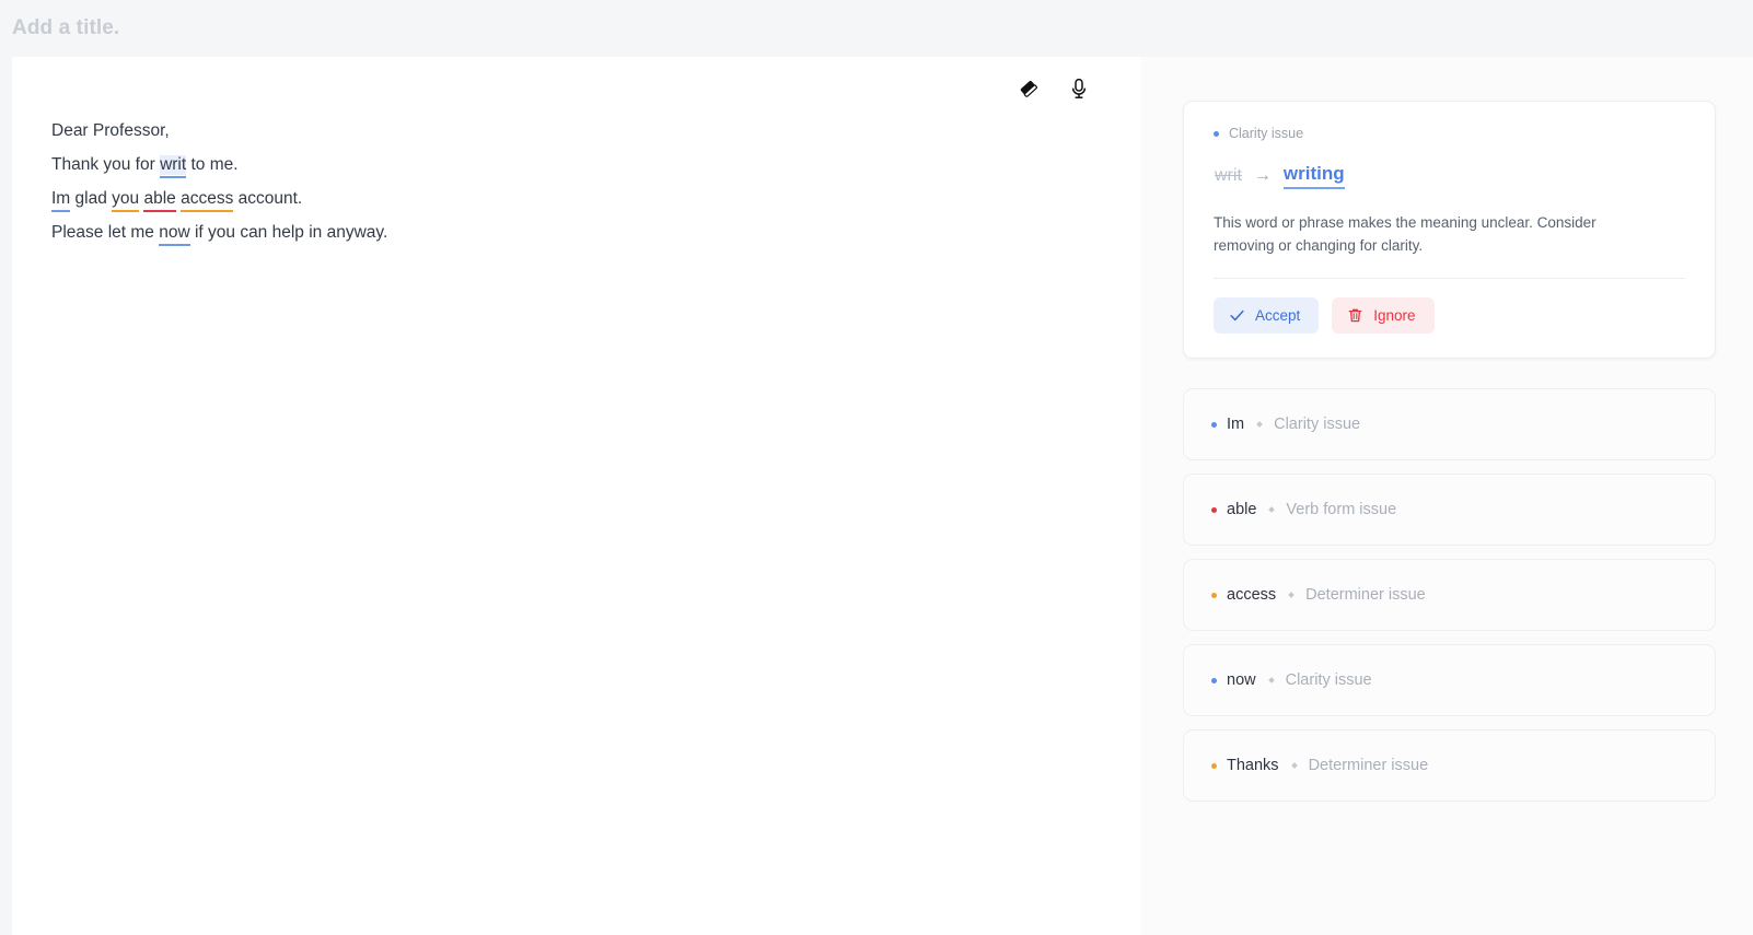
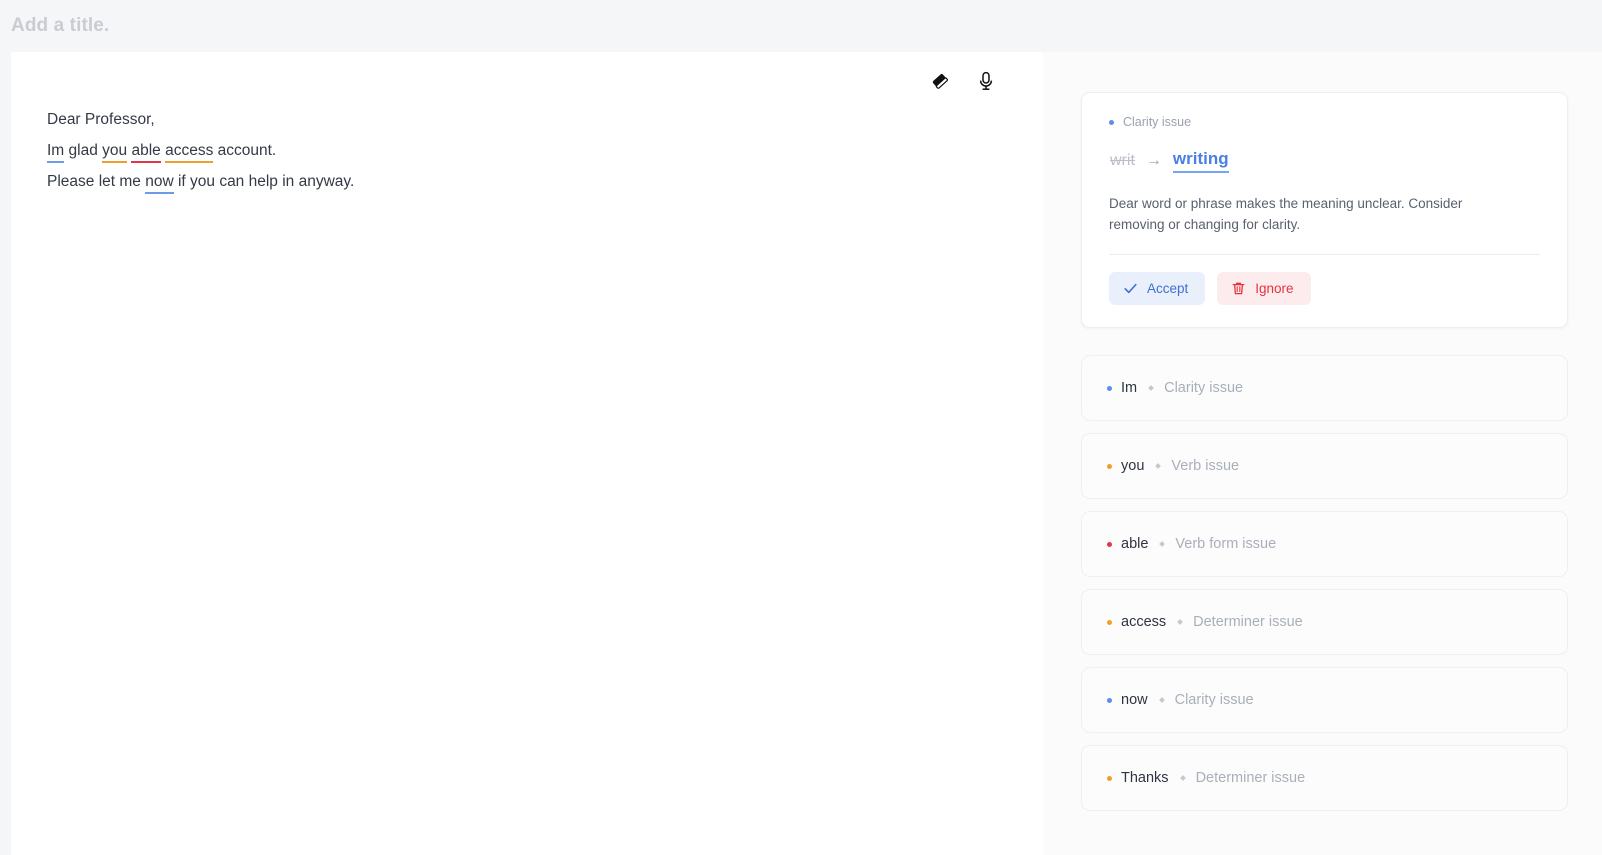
  Add a title.
  Dear Professor,
- Thank you for writ to me.
  Im glad you able access account.
  Please let me now if you can help in anyway.
  Clarity issue
  writ
  →
  writing
- This word or phrase makes the meaning unclear. Consider removing or changing for clarity.
+ Dear word or phrase makes the meaning unclear. Consider removing or changing for clarity.
  Accept
  Ignore
  Im
  Clarity issue
+ you
+ Verb issue
  able
  Verb form issue
  access
  Determiner issue
  now
  Clarity issue
  Thanks
  Determiner issue
